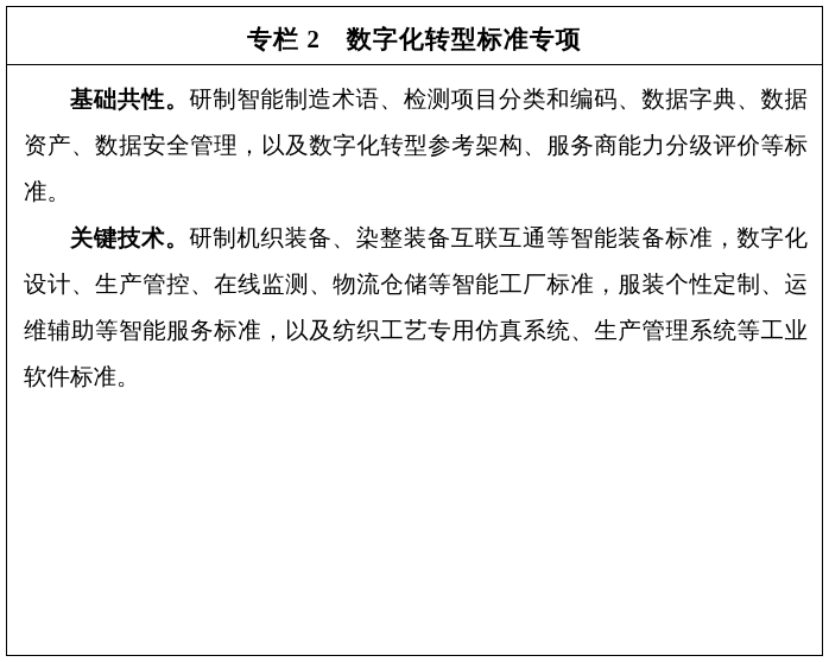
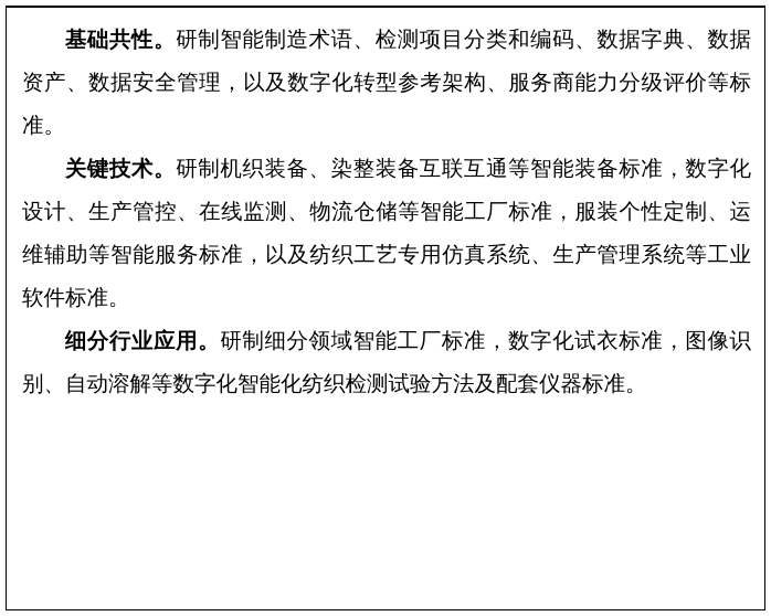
- 专栏 2 数字化转型标准专项
  基础共性。研制智能制造术语、检测项目分类和编码、数据字典、数据资产、数据安全管理，以及数字化转型参考架构、服务商能力分级评价等标准。
  关键技术。研制机织装备、染整装备互联互通等智能装备标准，数字化设计、生产管控、在线监测、物流仓储等智能工厂标准，服装个性定制、运维辅助等智能服务标准，以及纺织工艺专用仿真系统、生产管理系统等工业软件标准。
+ 细分行业应用。研制细分领域智能工厂标准，数字化试衣标准，图像识别、自动溶解等数字化智能化纺织检测试验方法及配套仪器标准。
